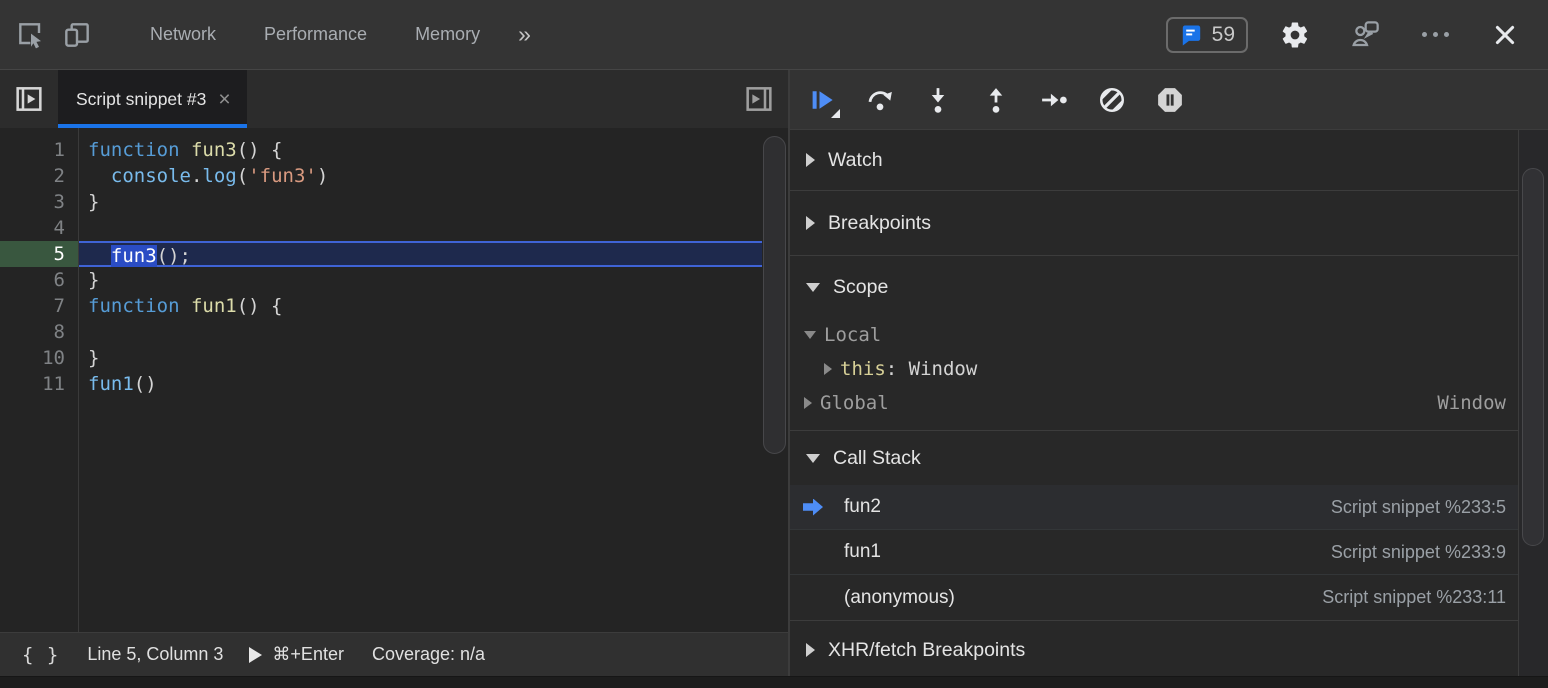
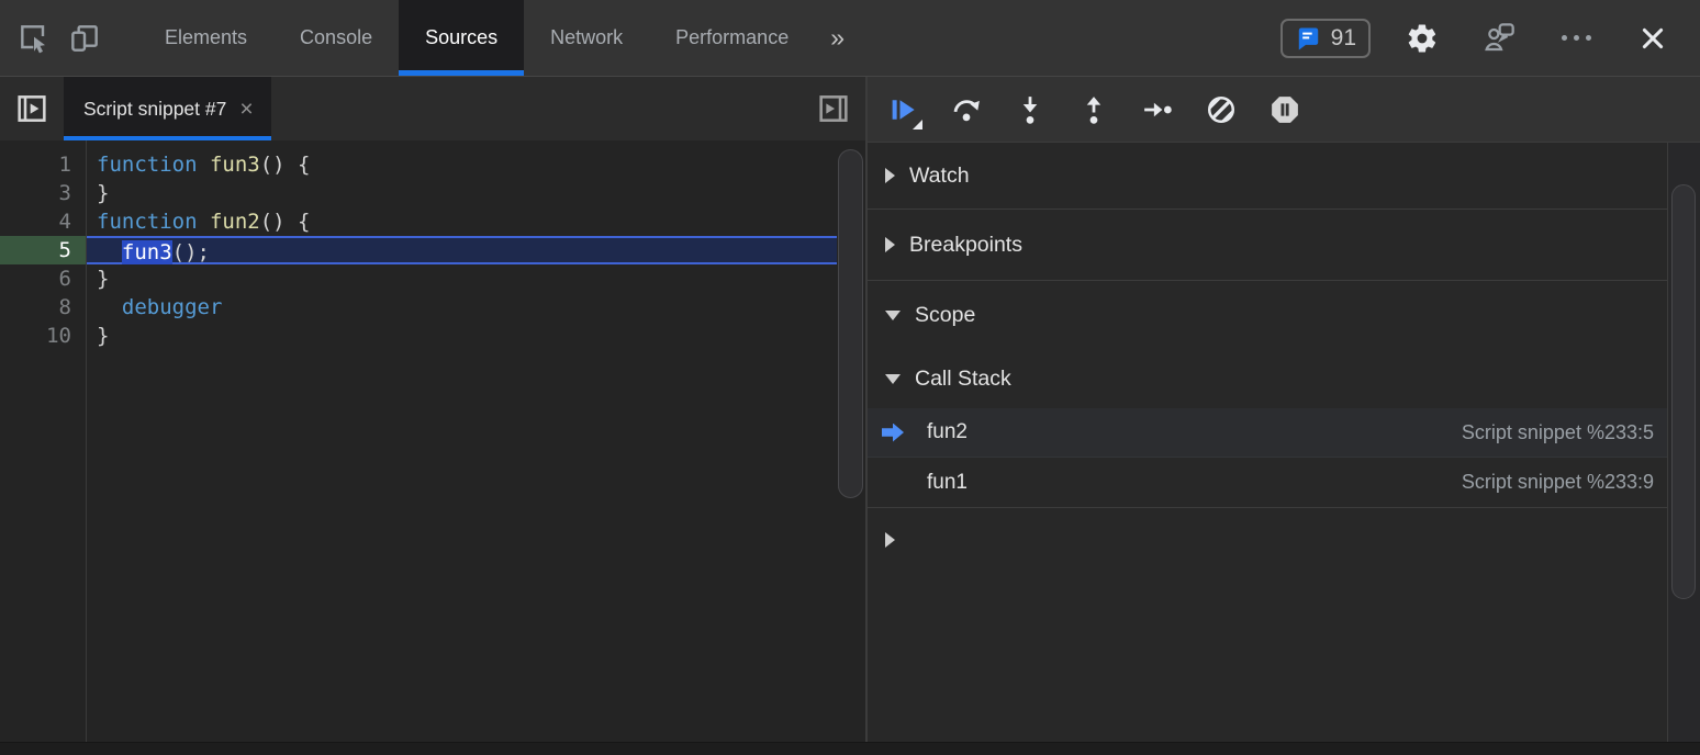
+ Elements
+ Console
+ Sources
  Network
  Performance
- Memory
  »
- 59
+ 91
- Script snippet #3
+ Script snippet #7
  ×
  1
  function fun3() {
- 2
- console.log('fun3')
  3
  }
  4
+ function fun2() {
  5
  fun3();
  6
  }
- 7
- function fun1() {
  8
+ debugger
  10
  }
- 11
- fun1()
- { }
- Line 5, Column 3
- ⌘+Enter
- Coverage: n/a
  Watch
  Breakpoints
  Scope
- Local
- this: Window
- Global
- Window
  Call Stack
  fun2
  Script snippet %233:5
  fun1
  Script snippet %233:9
- (anonymous)
- Script snippet %233:11
- XHR/fetch Breakpoints
